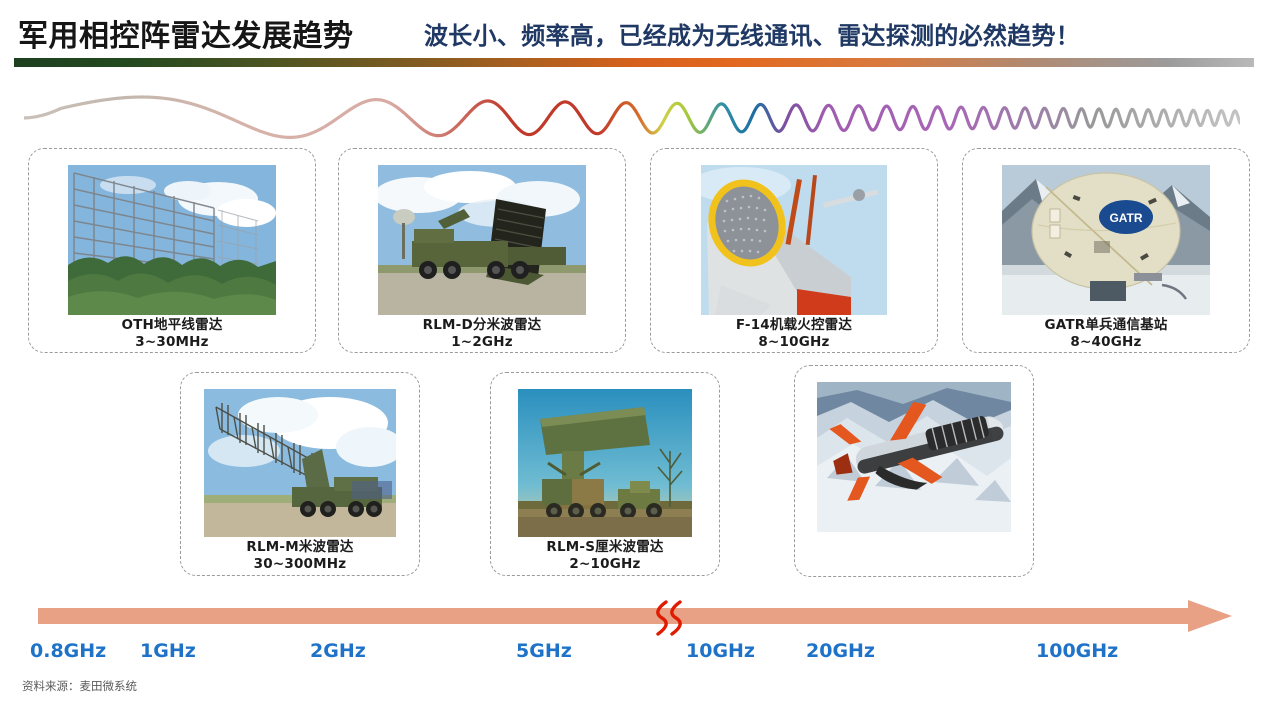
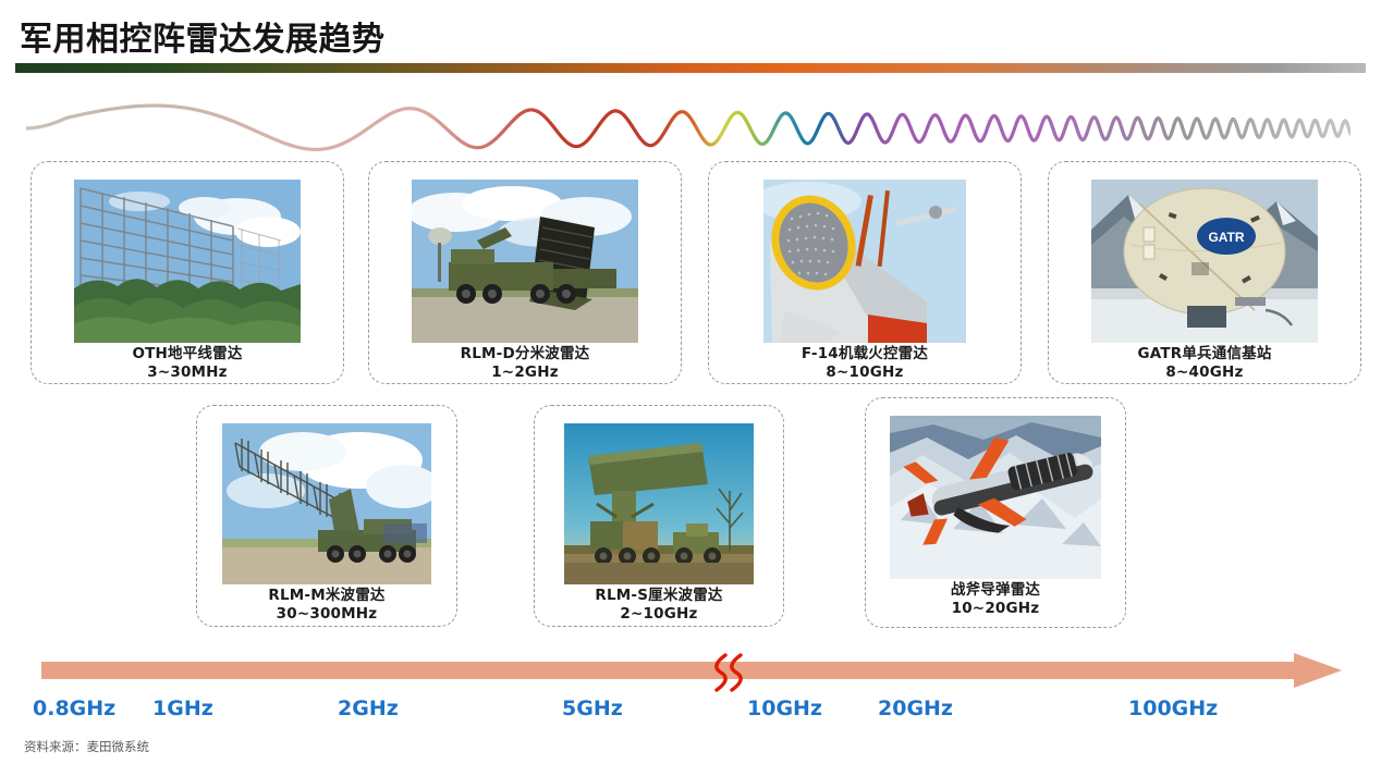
  军用相控阵雷达发展趋势
- 波长小、频率高，已经成为无线通讯、雷达探测的必然趋势！
  OTH地平线雷达
  3~30MHz
  RLM-D分米波雷达
  1~2GHz
  F-14机载火控雷达
  8~10GHz
  GATR
  GATR单兵通信基站
  8~40GHz
  RLM-M米波雷达
  30~300MHz
  RLM-S厘米波雷达
  2~10GHz
+ 战斧导弹雷达
+ 10~20GHz
  0.8GHz
  1GHz
  2GHz
  5GHz
  10GHz
  20GHz
  100GHz
  资料来源：麦田微系统
